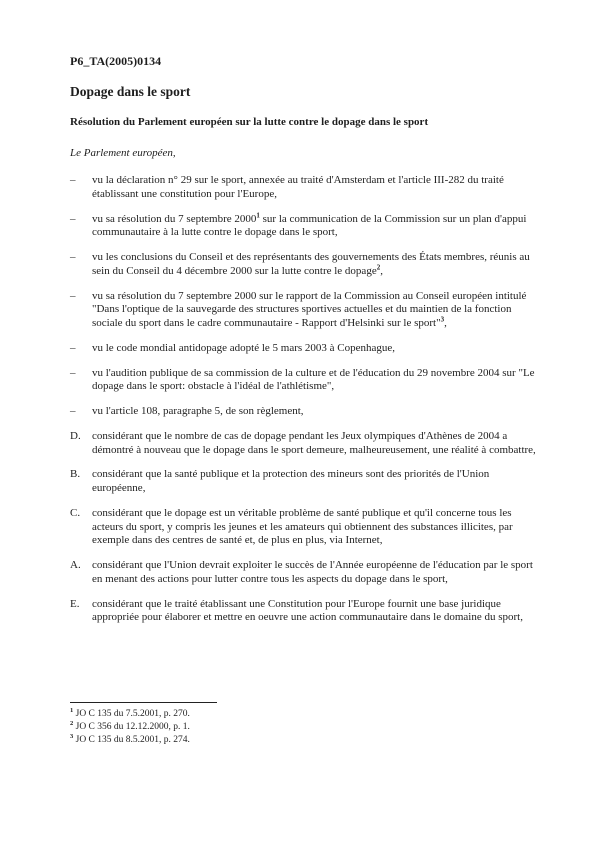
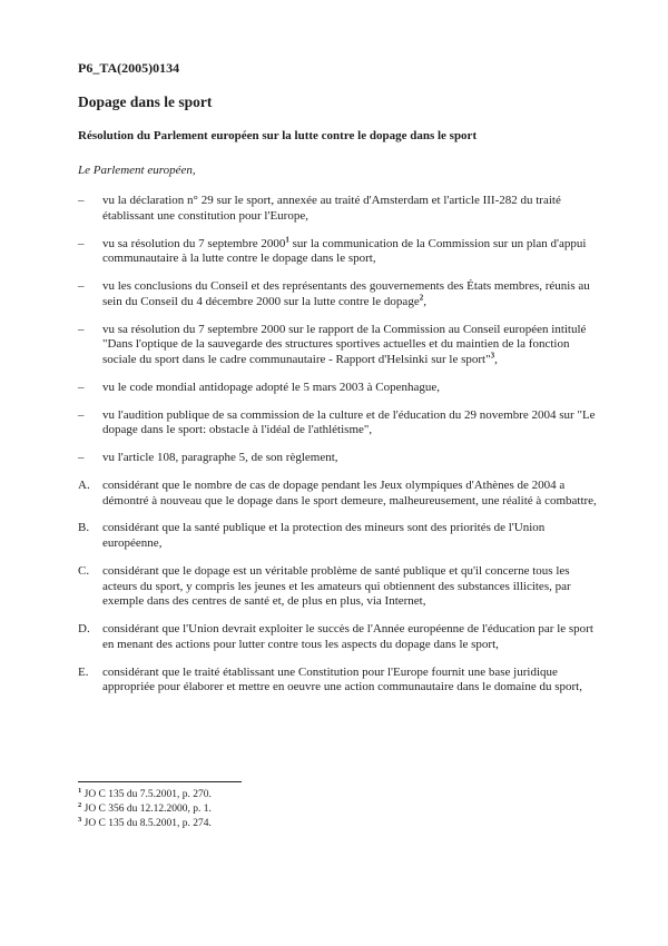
  P6_TA(2005)0134
  Dopage dans le sport
  Résolution du Parlement européen sur la lutte contre le dopage dans le sport
  Le Parlement européen,
  –
  vu la déclaration n° 29 sur le sport, annexée au traité d'Amsterdam et l'article III-282 du traité établissant une constitution pour l'Europe,
  –
  vu sa résolution du 7 septembre 20001 sur la communication de la Commission sur un plan d'appui communautaire à la lutte contre le dopage dans le sport,
  –
  vu les conclusions du Conseil et des représentants des gouvernements des États membres, réunis au sein du Conseil du 4 décembre 2000 sur la lutte contre le dopage2,
  –
  vu sa résolution du 7 septembre 2000 sur le rapport de la Commission au Conseil européen intitulé "Dans l'optique de la sauvegarde des structures sportives actuelles et du maintien de la fonction sociale du sport dans le cadre communautaire - Rapport d'Helsinki sur le sport"3,
  –
  vu le code mondial antidopage adopté le 5 mars 2003 à Copenhague,
  –
  vu l'audition publique de sa commission de la culture et de l'éducation du 29 novembre 2004 sur "Le dopage dans le sport: obstacle à l'idéal de l'athlétisme",
  –
  vu l'article 108, paragraphe 5, de son règlement,
- D.
+ A.
  considérant que le nombre de cas de dopage pendant les Jeux olympiques d'Athènes de 2004 a démontré à nouveau que le dopage dans le sport demeure, malheureusement, une réalité à combattre,
  B.
  considérant que la santé publique et la protection des mineurs sont des priorités de l'Union européenne,
  C.
  considérant que le dopage est un véritable problème de santé publique et qu'il concerne tous les acteurs du sport, y compris les jeunes et les amateurs qui obtiennent des substances illicites, par exemple dans des centres de santé et, de plus en plus, via Internet,
- A.
+ D.
  considérant que l'Union devrait exploiter le succès de l'Année européenne de l'éducation par le sport en menant des actions pour lutter contre tous les aspects du dopage dans le sport,
  E.
  considérant que le traité établissant une Constitution pour l'Europe fournit une base juridique appropriée pour élaborer et mettre en oeuvre une action communautaire dans le domaine du sport,
  JO C 135 du 7.5.2001, p. 270.
  JO C 356 du 12.12.2000, p. 1.
  JO C 135 du 8.5.2001, p. 274.
